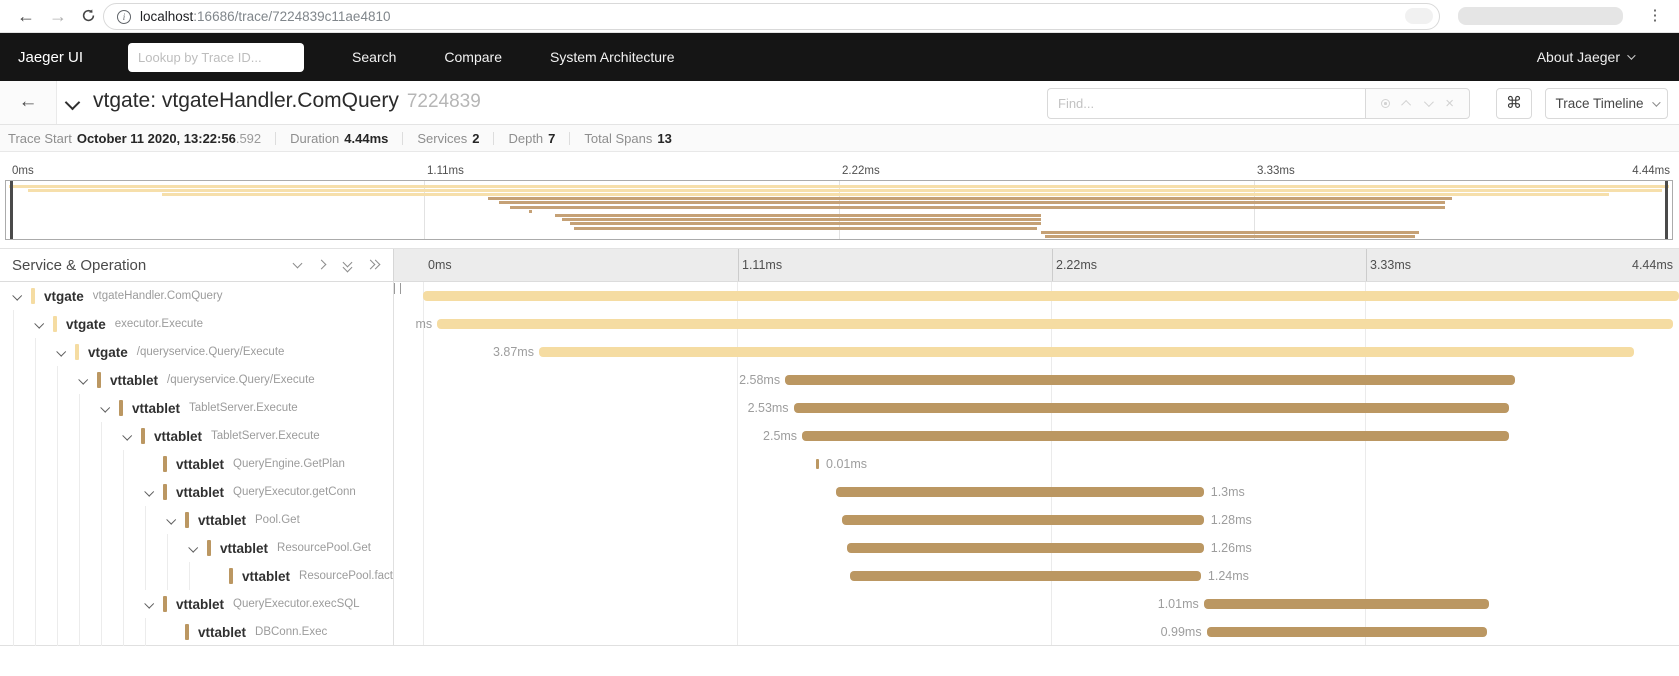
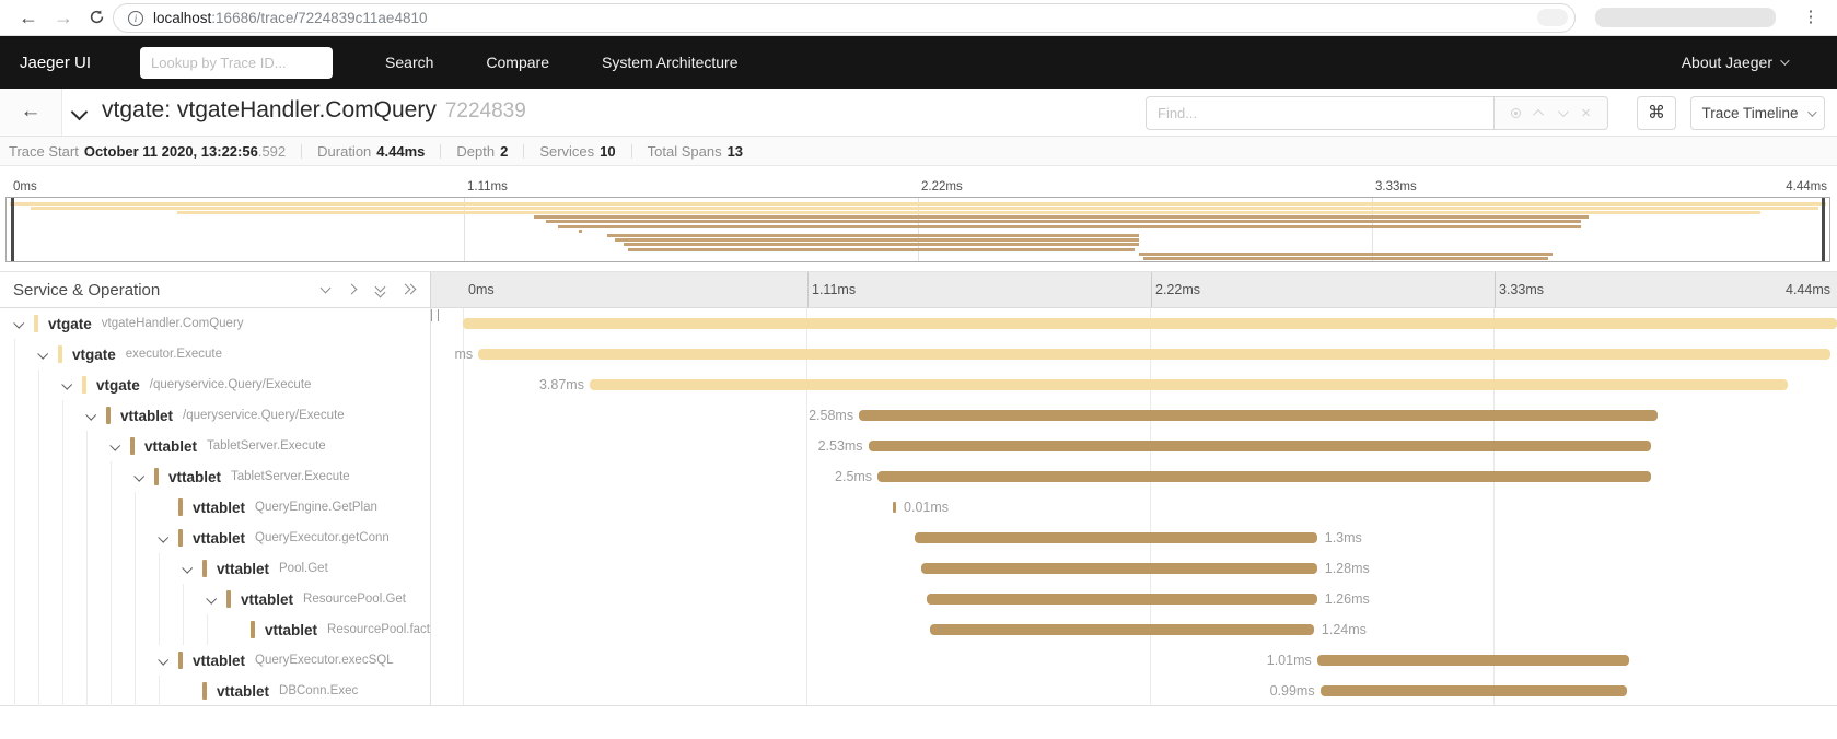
  ←
  →
  i
  localhost:16686/trace/7224839c11ae4810
  ⋮
  Jaeger UI
  Lookup by Trace ID...
  Search
  Compare
  System Architecture
  About Jaeger
  ←
  vtgate: vtgateHandler.ComQuery 7224839
  Find...
  ×
  ⌘
  Trace Timeline
  Trace Start
  October 11 2020, 13:22:56
  .592
  Duration
  4.44ms
- Services
+ Depth
  2
- Depth
+ Services
- 7
+ 10
  Total Spans
  13
  0ms
  1.11ms
  2.22ms
  3.33ms
  4.44ms
  Service & Operation
  0ms
  1.11ms
  2.22ms
  3.33ms
  4.44ms
  vtgate
  vtgateHandler.ComQuery
  vtgate
  executor.Execute
  ms
  vtgate
  /queryservice.Query/Execute
  3.87ms
  vttablet
  /queryservice.Query/Execute
  2.58ms
  vttablet
  TabletServer.Execute
  2.53ms
  vttablet
  TabletServer.Execute
  2.5ms
  vttablet
  QueryEngine.GetPlan
  0.01ms
  vttablet
  QueryExecutor.getConn
  1.3ms
  vttablet
  Pool.Get
  1.28ms
  vttablet
  ResourcePool.Get
  1.26ms
  vttablet
  ResourcePool.fact
  1.24ms
  vttablet
  QueryExecutor.execSQL
  1.01ms
  vttablet
  DBConn.Exec
  0.99ms
